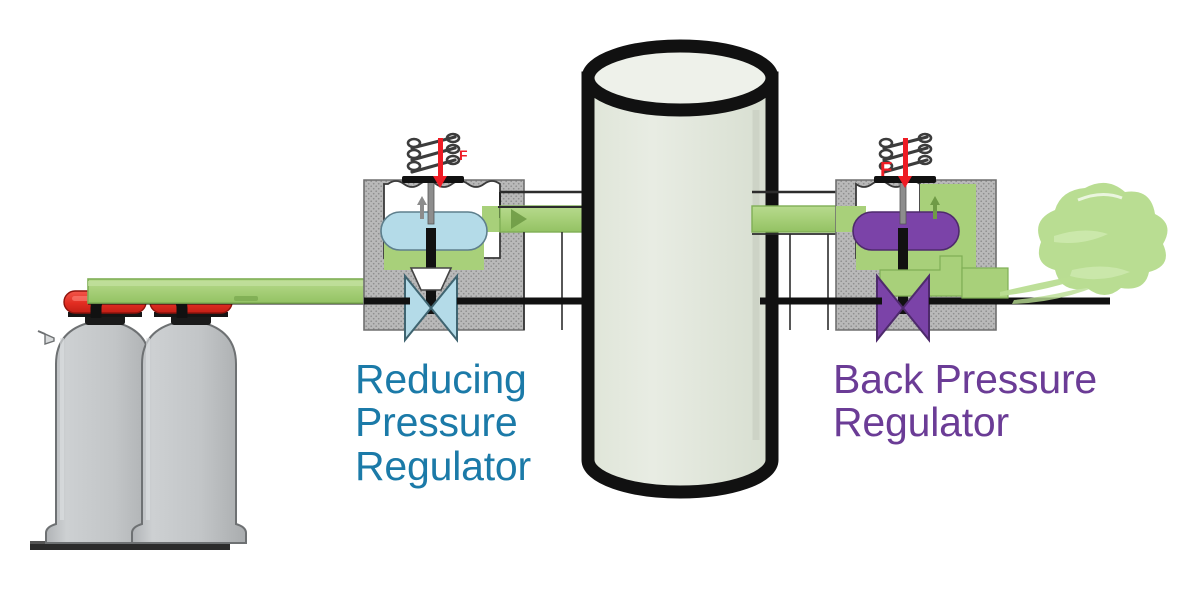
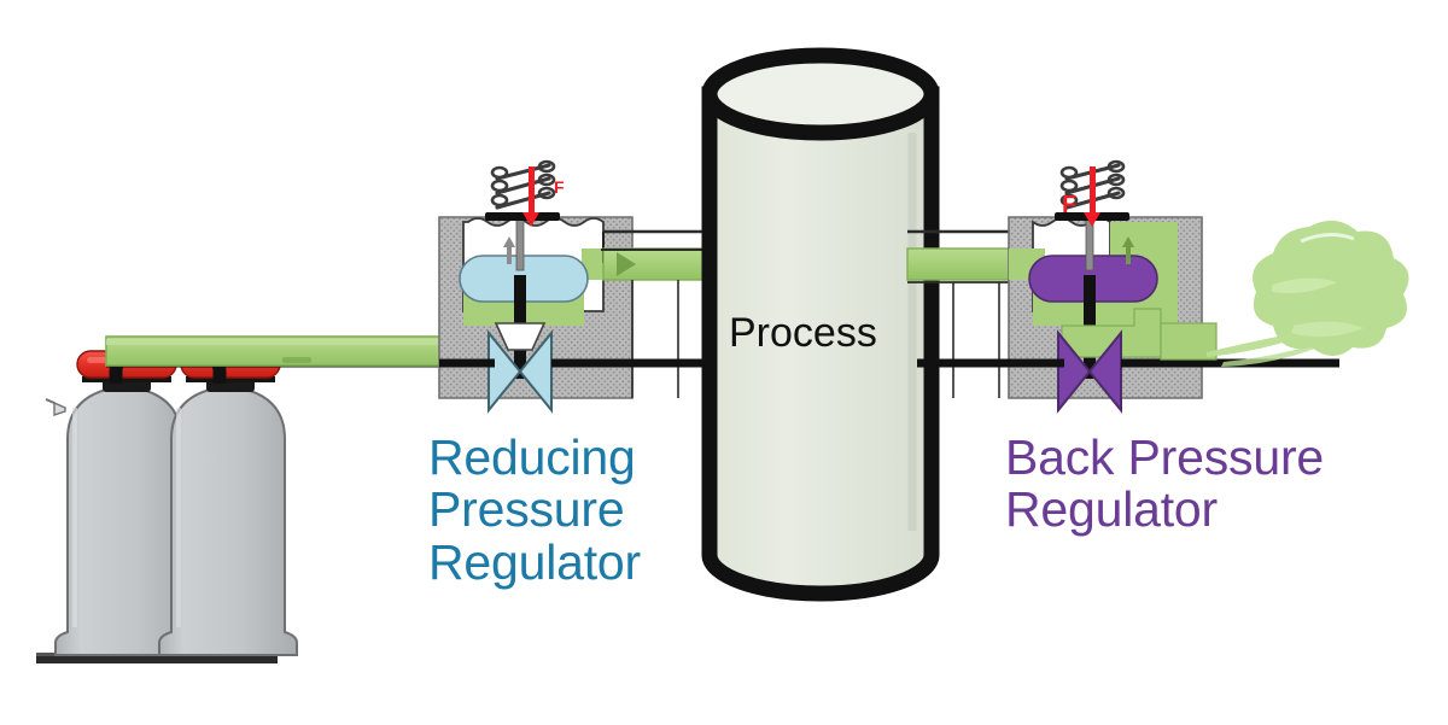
  F
  F
  Reducing
  Pressure
  Regulator
  Back Pressure
  Regulator
+ Process
